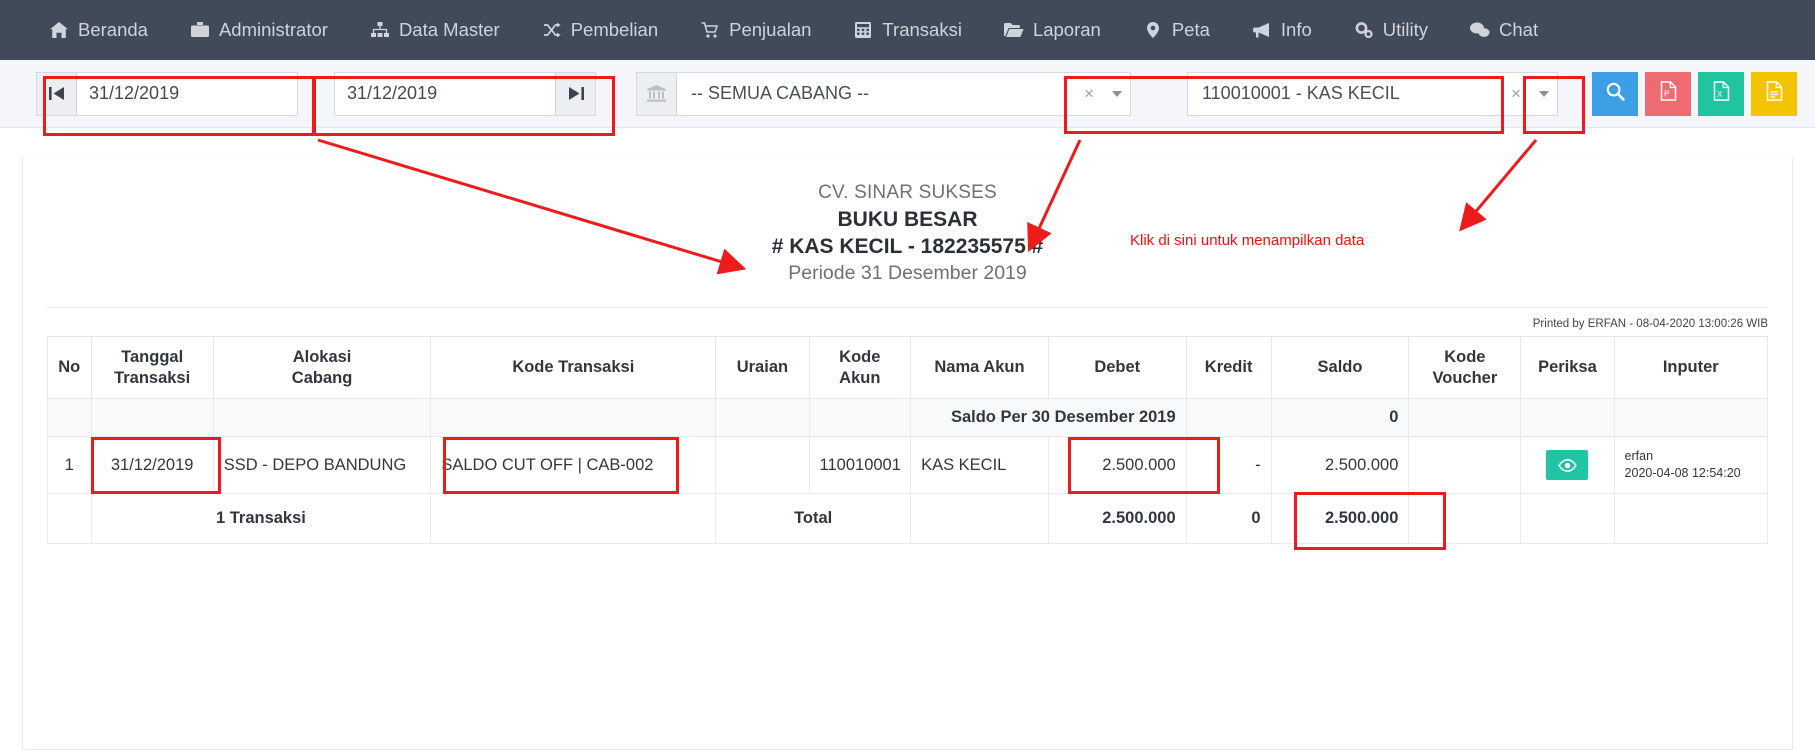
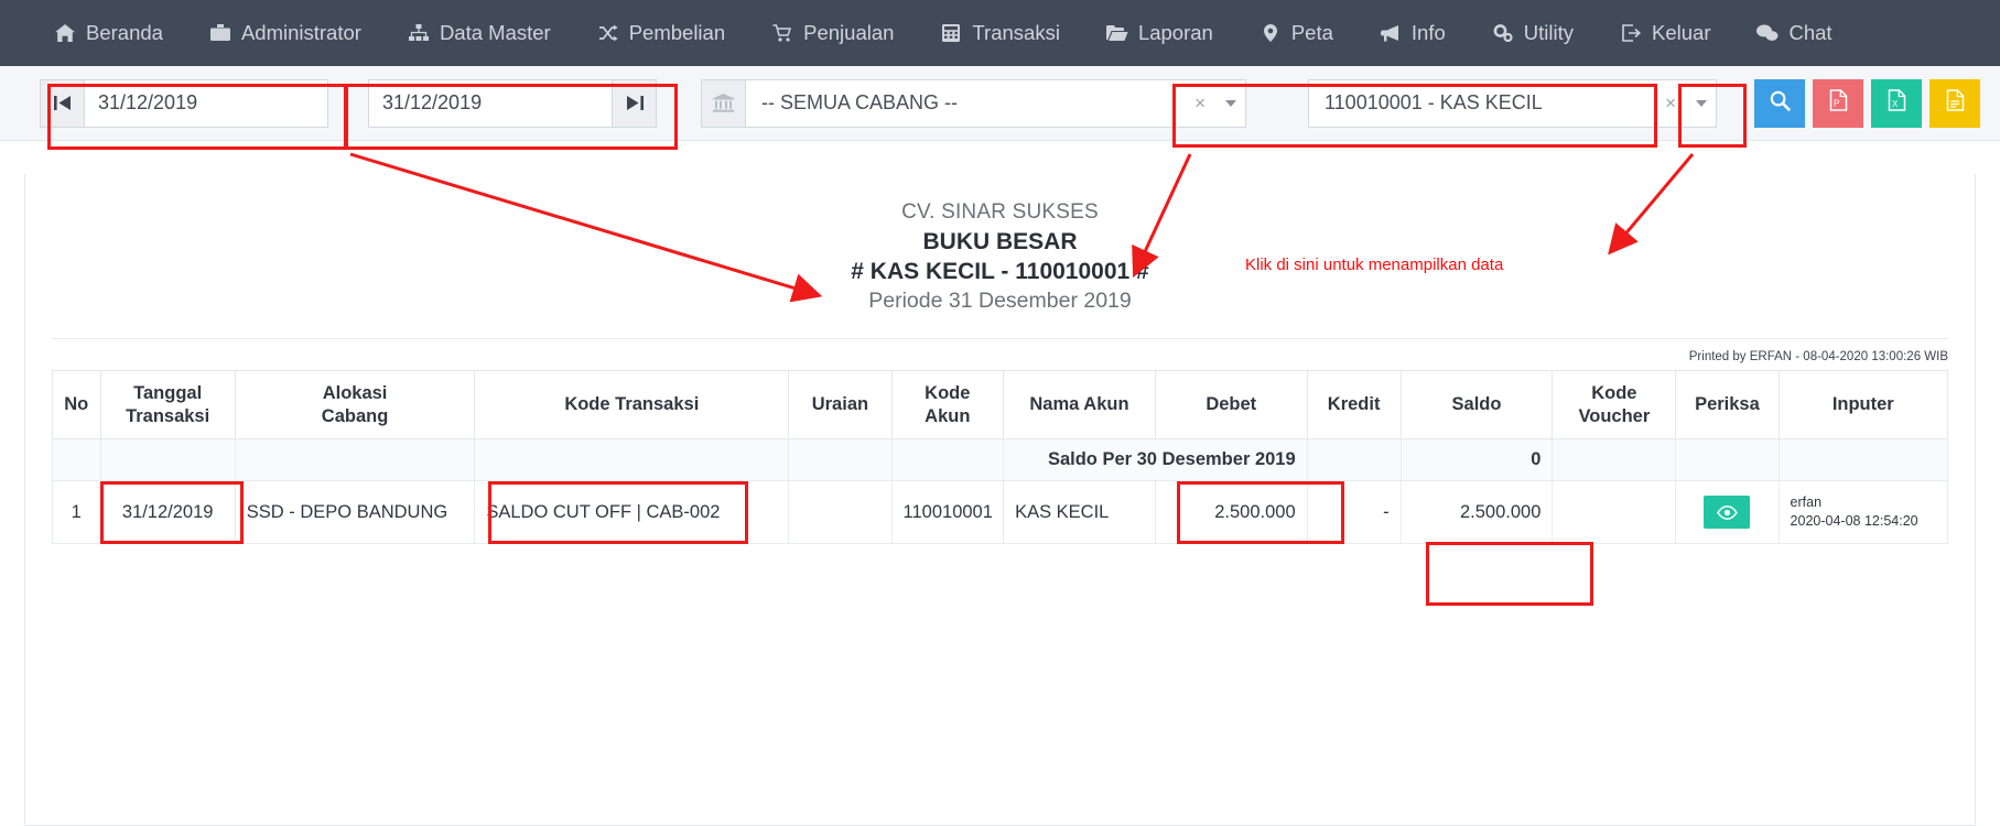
  Beranda
  Administrator
  Data Master
  Pembelian
  Penjualan
  Transaksi
  Laporan
  Peta
  Info
  Utility
+ Keluar
  Chat
  31/12/2019
  31/12/2019
  -- SEMUA CABANG --
  ×
  110010001 - KAS KECIL
  ×
  P
  X
  CV. SINAR SUKSES
  BUKU BESAR
- # KAS KECIL - 182235575 #
+ # KAS KECIL - 110010001 #
  Periode 31 Desember 2019
  Printed by ERFAN - 08-04-2020 13:00:26 WIB
  No	Tanggal Transaksi	Alokasi Cabang	Kode Transaksi	Uraian	Kode Akun	Nama Akun	Debet	Kredit	Saldo	Kode Voucher	Periksa	Inputer
  						Saldo Per 30 Desember 2019		0
  1	31/12/2019	SSD - DEPO BANDUNG	SALDO CUT OFF | CAB-002		110010001	KAS KECIL	2.500.000	-	2.500.000			erfan 2020-04-08 12:54:20
- 	1 Transaksi		Total		2.500.000	0	2.500.000
  Klik di sini untuk menampilkan data
